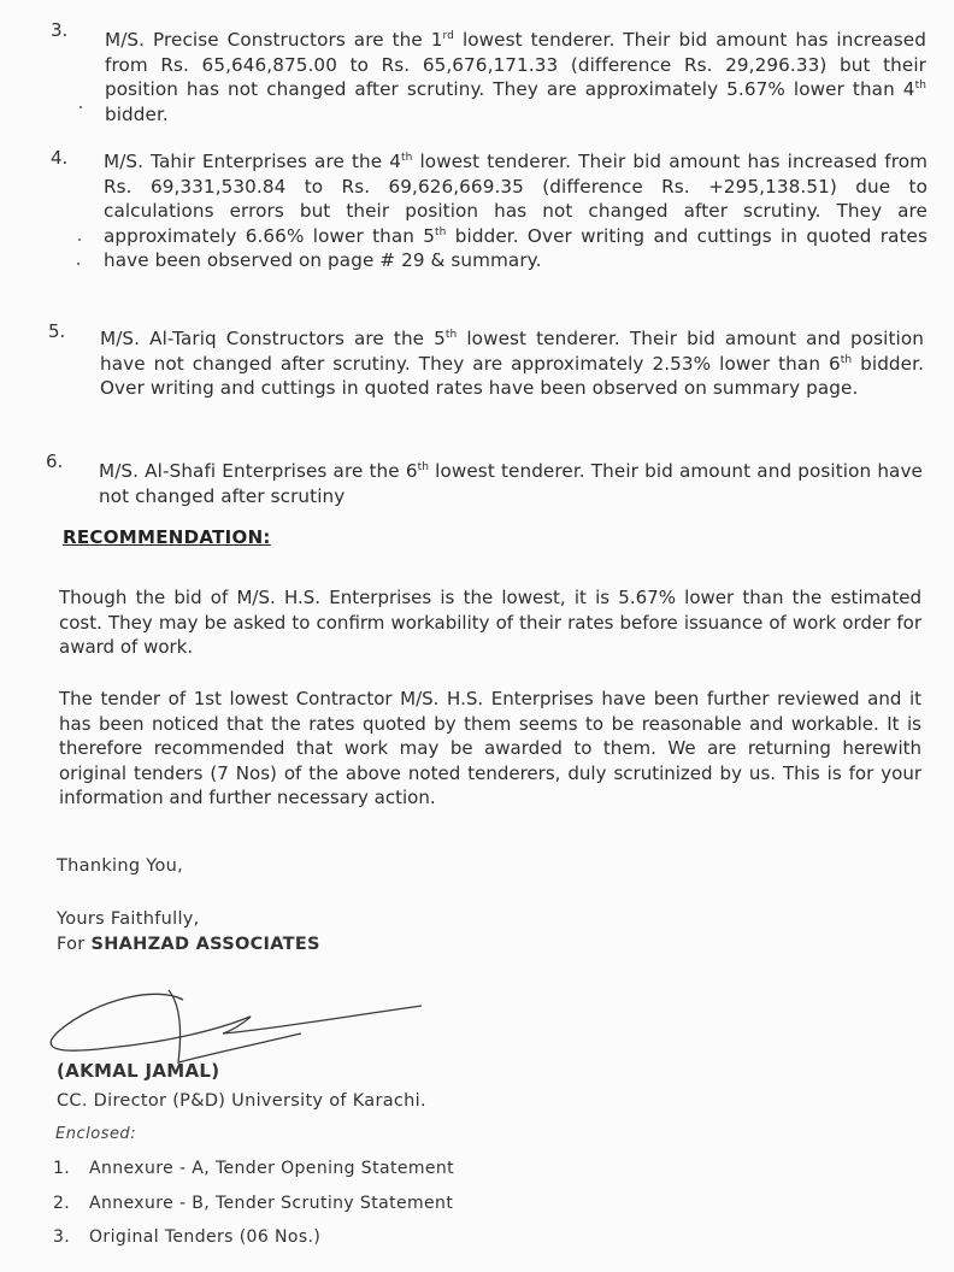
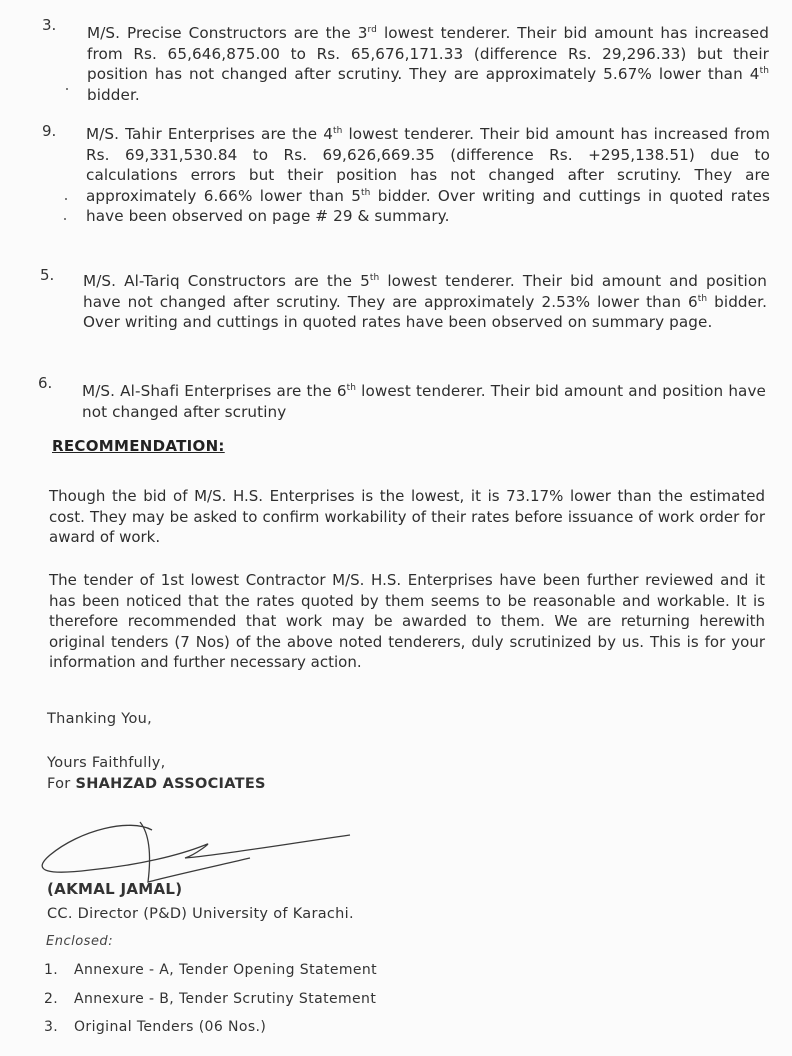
  3.
- M/S. Precise Constructors are the 1rd lowest tenderer. Their bid amount has increased from Rs. 65,646,875.00 to Rs. 65,676,171.33 (difference Rs. 29,296.33) but their position has not changed after scrutiny. They are approximately 5.67% lower than 4th bidder.
+ M/S. Precise Constructors are the 3rd lowest tenderer. Their bid amount has increased from Rs. 65,646,875.00 to Rs. 65,676,171.33 (difference Rs. 29,296.33) but their position has not changed after scrutiny. They are approximately 5.67% lower than 4th bidder.
- 4.
+ 9.
  M/S. Tahir Enterprises are the 4th lowest tenderer. Their bid amount has increased from Rs. 69,331,530.84 to Rs. 69,626,669.35 (difference Rs. +295,138.51) due to calculations errors but their position has not changed after scrutiny. They are approximately 6.66% lower than 5th bidder. Over writing and cuttings in quoted rates have been observed on page # 29 & summary.
  5.
  M/S. Al-Tariq Constructors are the 5th lowest tenderer. Their bid amount and position have not changed after scrutiny. They are approximately 2.53% lower than 6th bidder. Over writing and cuttings in quoted rates have been observed on summary page.
  6.
  M/S. Al-Shafi Enterprises are the 6th lowest tenderer. Their bid amount and position have not changed after scrutiny
  RECOMMENDATION:
- Though the bid of M/S. H.S. Enterprises is the lowest, it is 5.67% lower than the estimated cost. They may be asked to confirm workability of their rates before issuance of work order for award of work.
+ Though the bid of M/S. H.S. Enterprises is the lowest, it is 73.17% lower than the estimated cost. They may be asked to confirm workability of their rates before issuance of work order for award of work.
  The tender of 1st lowest Contractor M/S. H.S. Enterprises have been further reviewed and it has been noticed that the rates quoted by them seems to be reasonable and workable. It is therefore recommended that work may be awarded to them. We are returning herewith original tenders (7 Nos) of the above noted tenderers, duly scrutinized by us. This is for your information and further necessary action.
  Thanking You,
  Yours Faithfully,
  For SHAHZAD ASSOCIATES
  (AKMAL JAMAL)
  CC. Director (P&D) University of Karachi.
  Enclosed:
  1. Annexure - A, Tender Opening Statement
  2. Annexure - B, Tender Scrutiny Statement
  3. Original Tenders (06 Nos.)
